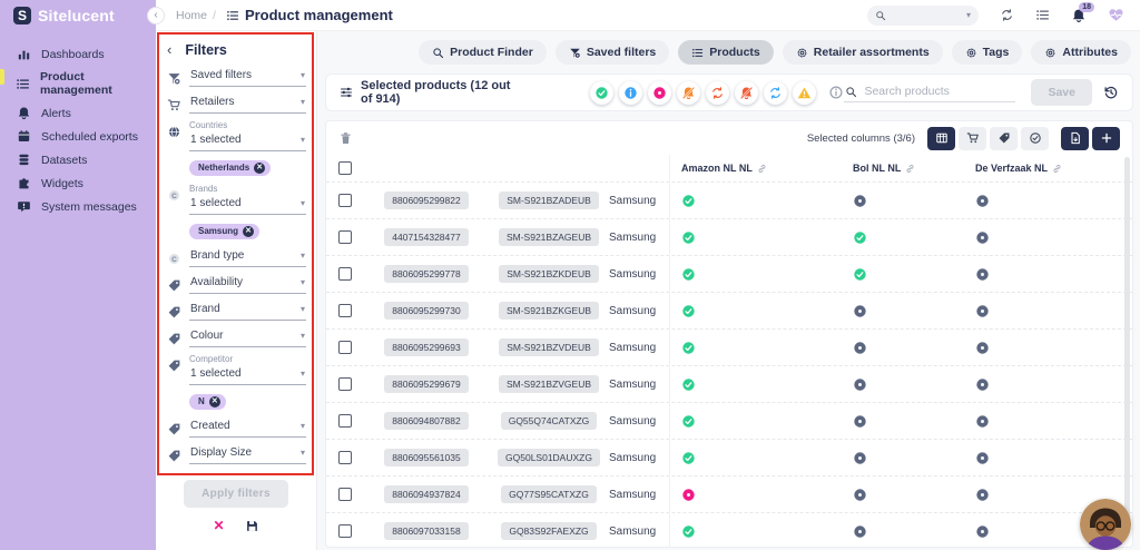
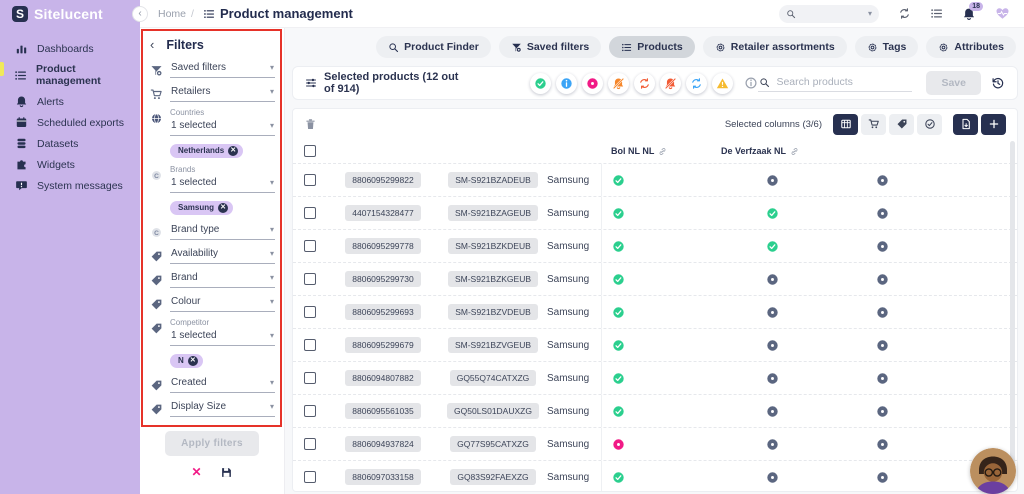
  S
  Sitelucent
  ‹
  Home
  /
  Product management
  ▾
  Dashboards
  Product management
  Alerts
  Scheduled exports
  Datasets
  Widgets
  System messages
  ‹
  Filters
  Saved filters
  ▾
  Retailers
  ▾
  Countries
  1 selected
  ▾
  Netherlands
  Brands
  1 selected
  ▾
  Samsung
  Brand type
  ▾
  Availability
  ▾
  Brand
  ▾
  Colour
  ▾
  Competitor
  1 selected
  ▾
  N
  Created
  ▾
  Display Size
  ▾
  Apply filters
  ✕
  Product Finder
  Saved filters
  Products
  Retailer assortments
  Tags
  Attributes
  Selected products (12 out of 914)
  Search products
  Save
  Selected columns (3/6)
- Amazon NL NL
  Bol NL NL
  De Verfzaak NL
  8806095299822
  SM-S921BZADEUB
  Samsung
  4407154328477
  SM-S921BZAGEUB
  Samsung
  8806095299778
  SM-S921BZKDEUB
  Samsung
  8806095299730
  SM-S921BZKGEUB
  Samsung
  8806095299693
  SM-S921BZVDEUB
  Samsung
  8806095299679
  SM-S921BZVGEUB
  Samsung
  8806094807882
  GQ55Q74CATXZG
  Samsung
  8806095561035
  GQ50LS01DAUXZG
  Samsung
  8806094937824
  GQ77S95CATXZG
  Samsung
  8806097033158
  GQ83S92FAEXZG
  Samsung
